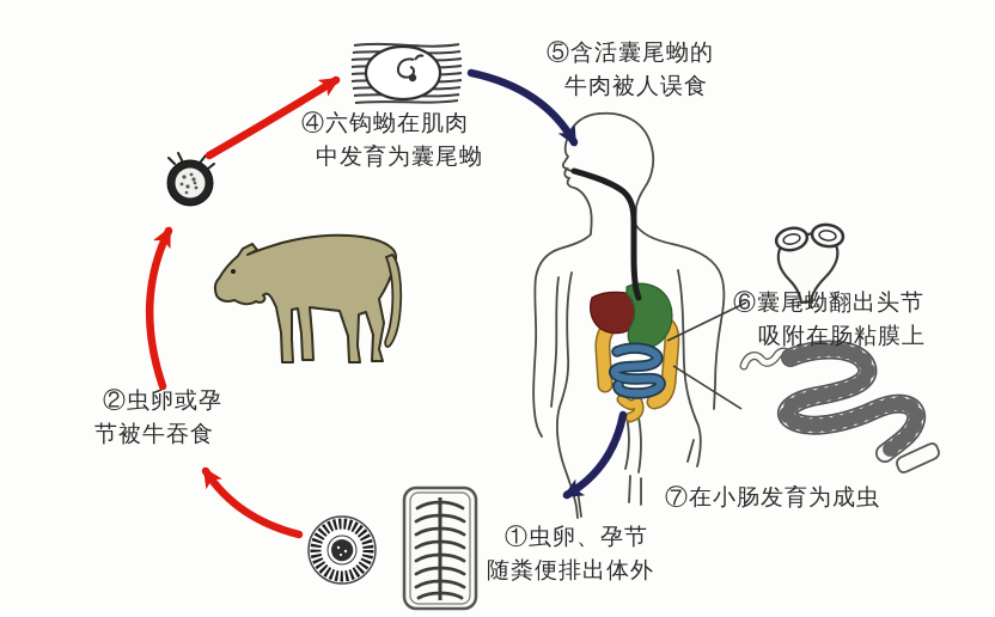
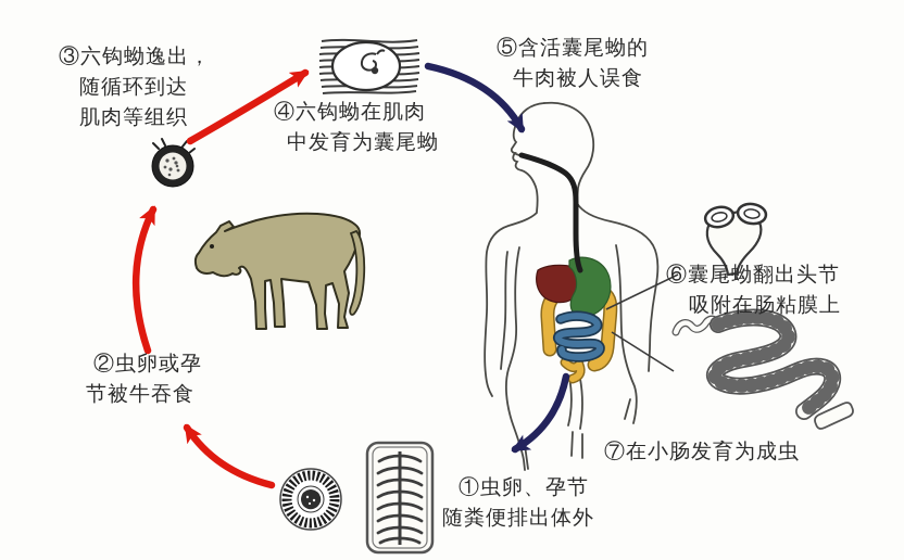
+ ③六钩蚴逸出，
+ 随循环到达
+ 肌肉等组织
  ④六钩蚴在肌肉
  中发育为囊尾蚴
  ⑤含活囊尾蚴的
  牛肉被人误食
  ⑥囊尾蚴翻出头节
  吸附在肠粘膜上
  ⑦在小肠发育为成虫
  ①虫卵、孕节
  随粪便排出体外
  ②虫卵或孕
  节被牛吞食
